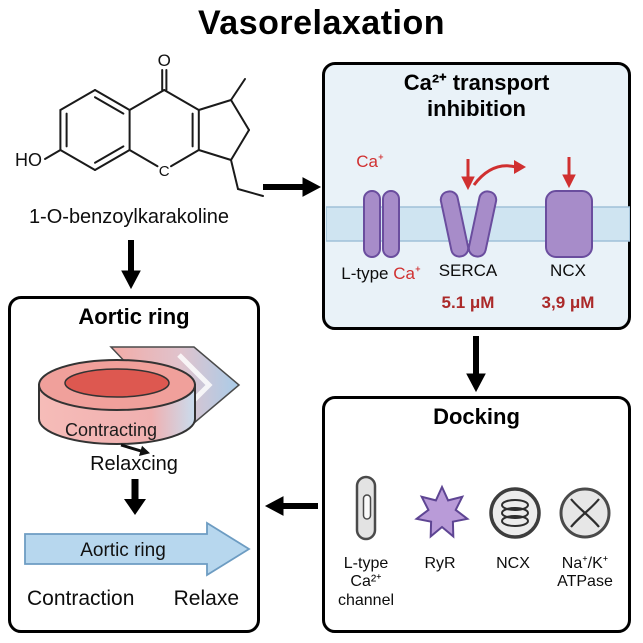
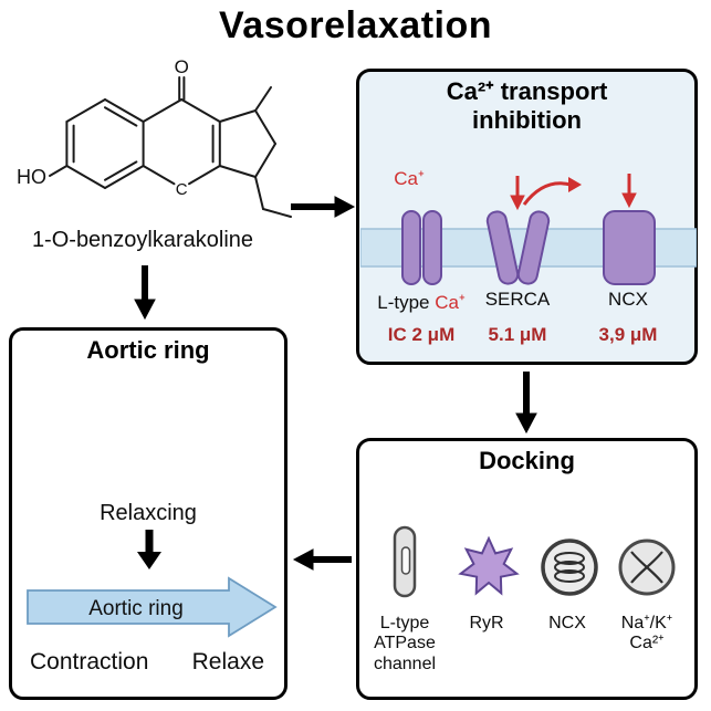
  Vasorelaxation
  O
  HO
  C
  1-O-benzoylkarakoline
  Ca²⁺ transport
  inhibition
  Ca⁺
  L-type Ca⁺
  SERCA
  NCX
+ IC 2 μM
  5.1 μM
  3,9 μM
  Docking
  L-type
- Ca²⁺
+ ATPase
  channel
  RyR
  NCX
  Na⁺/K⁺
- ATPase
+ Ca²⁺
  Aortic ring
- Contracting
  Relaxcing
  Aortic ring
  Contraction
  Relaxe
